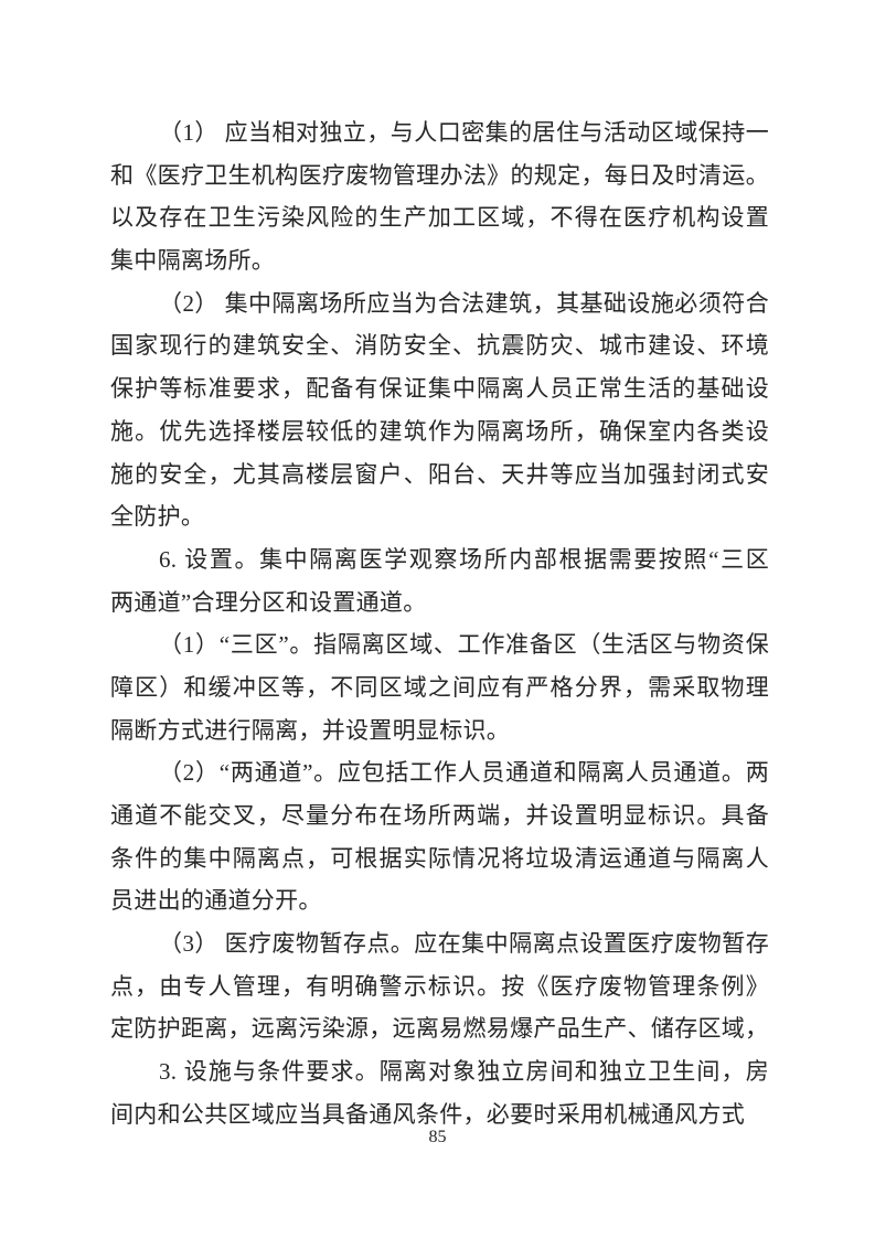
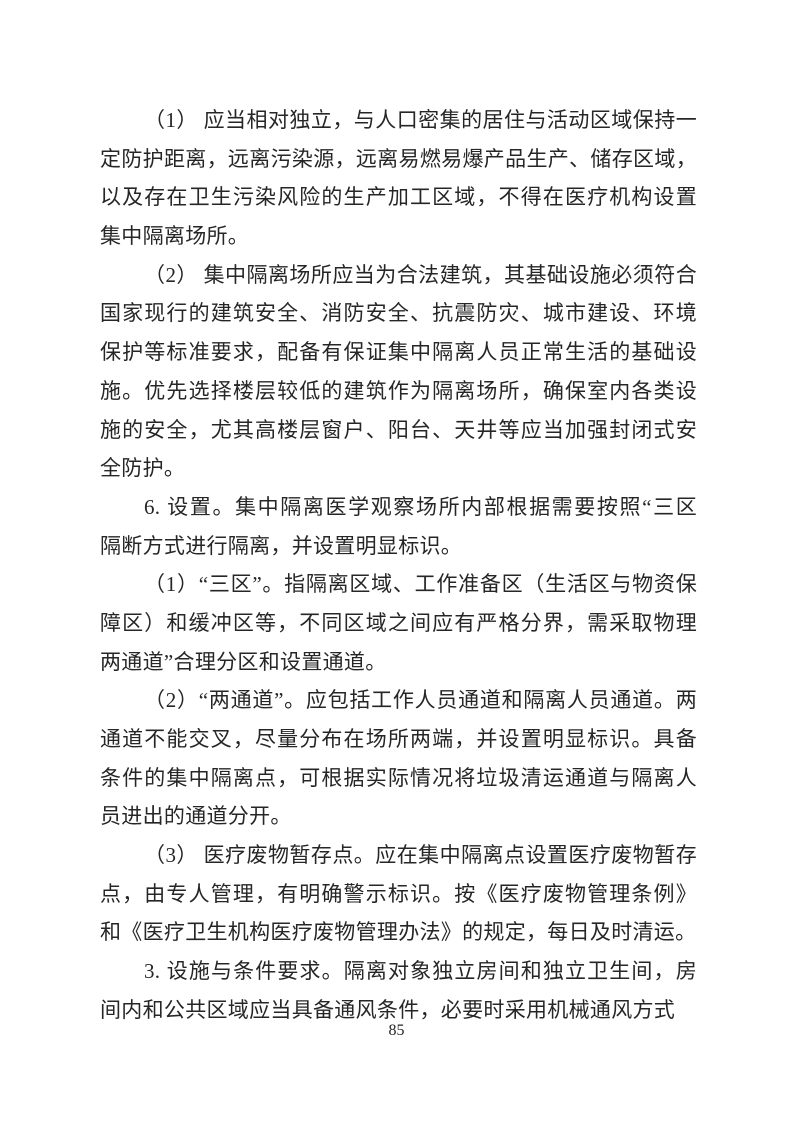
  （1） 应当相对独立，与人口密集的居住与活动区域保持一
- 和《医疗卫生机构医疗废物管理办法》的规定，每日及时清运。
+ 定防护距离，远离污染源，远离易燃易爆产品生产、储存区域，
  以及存在卫生污染风险的生产加工区域，不得在医疗机构设置
  集中隔离场所。
  （2） 集中隔离场所应当为合法建筑，其基础设施必须符合
  国家现行的建筑安全、消防安全、抗震防灾、城市建设、环境
  保护等标准要求，配备有保证集中隔离人员正常生活的基础设
  施。优先选择楼层较低的建筑作为隔离场所，确保室内各类设
  施的安全，尤其高楼层窗户、阳台、天井等应当加强封闭式安
  全防护。
  6. 设置。集中隔离医学观察场所内部根据需要按照“三区
- 两通道”合理分区和设置通道。
+ 隔断方式进行隔离，并设置明显标识。
  （1）“三区”。指隔离区域、工作准备区（生活区与物资保
  障区）和缓冲区等，不同区域之间应有严格分界，需采取物理
- 隔断方式进行隔离，并设置明显标识。
+ 两通道”合理分区和设置通道。
  （2）“两通道”。应包括工作人员通道和隔离人员通道。两
  通道不能交叉，尽量分布在场所两端，并设置明显标识。具备
  条件的集中隔离点，可根据实际情况将垃圾清运通道与隔离人
  员进出的通道分开。
  （3） 医疗废物暂存点。应在集中隔离点设置医疗废物暂存
  点，由专人管理，有明确警示标识。按《医疗废物管理条例》
- 定防护距离，远离污染源，远离易燃易爆产品生产、储存区域，
+ 和《医疗卫生机构医疗废物管理办法》的规定，每日及时清运。
  3. 设施与条件要求。隔离对象独立房间和独立卫生间，房
  间内和公共区域应当具备通风条件，必要时采用机械通风方式
  85
